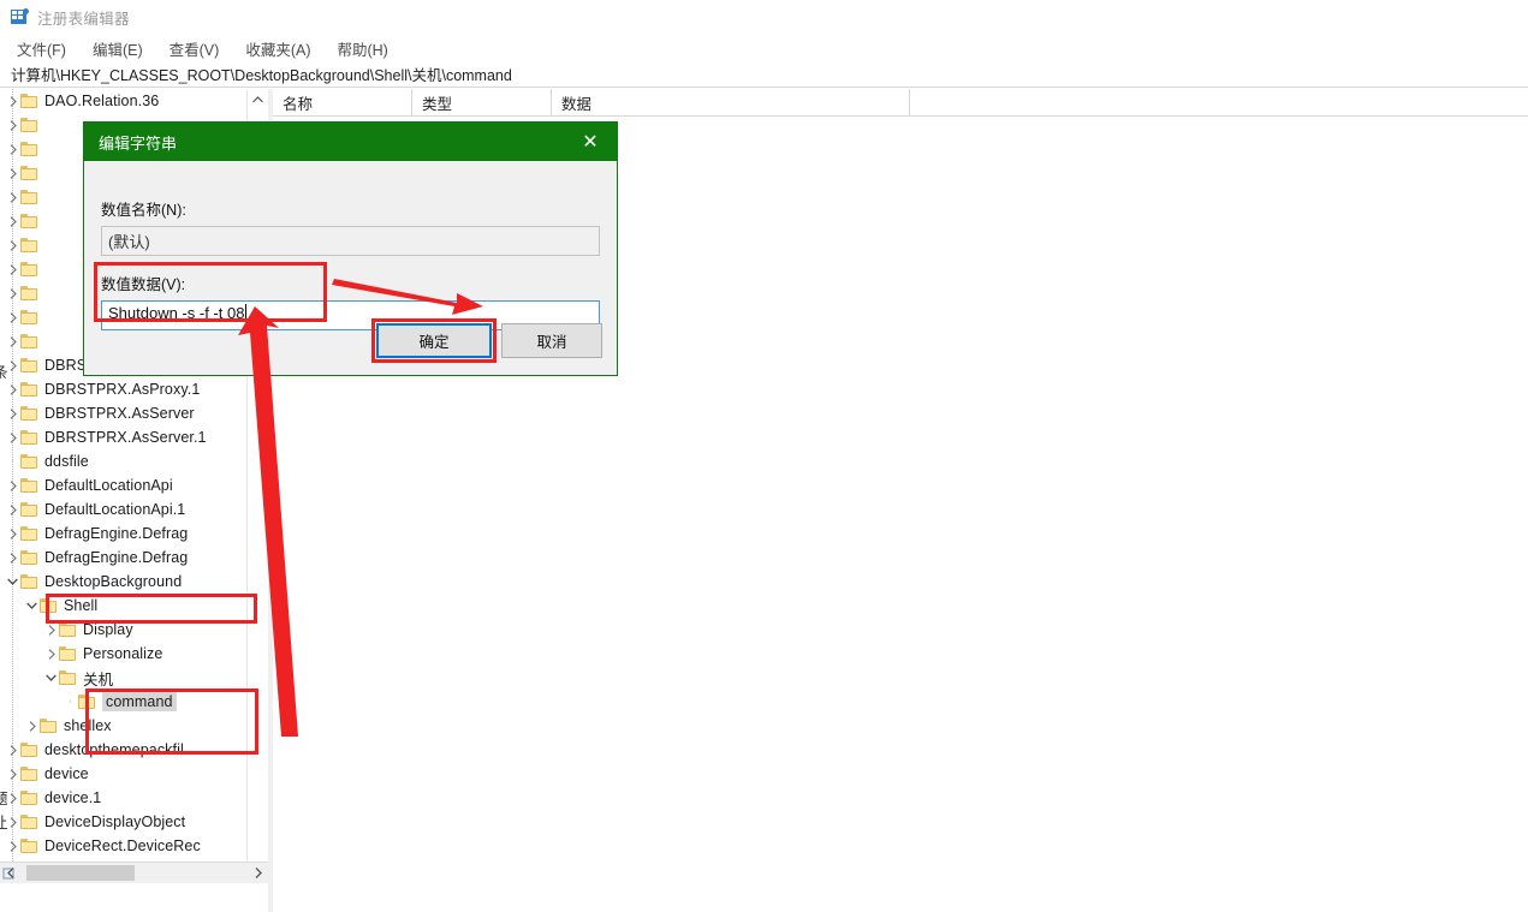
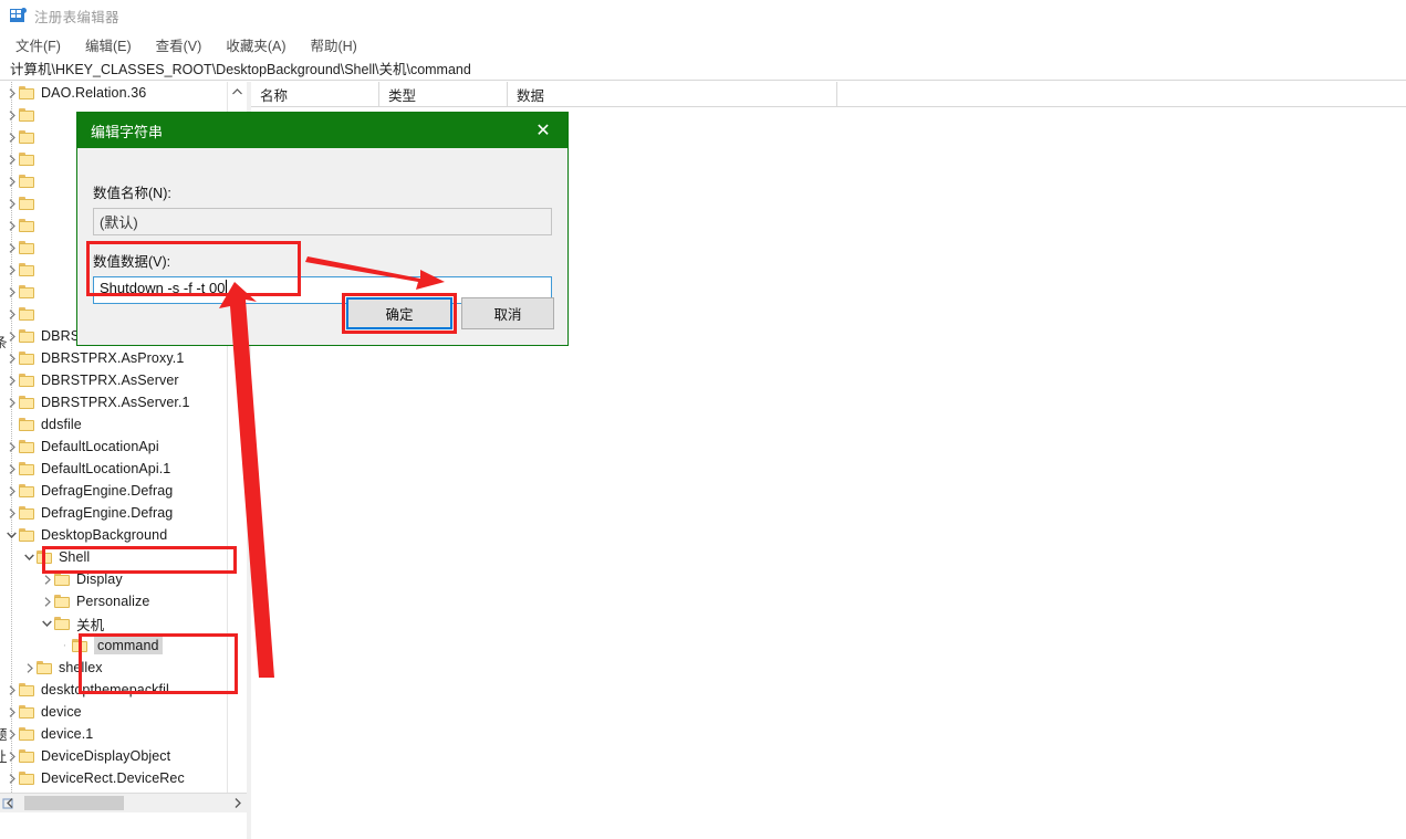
  注册表编辑器
  文件(F)
  编辑(E)
  查看(V)
  收藏夹(A)
  帮助(H)
  计算机\HKEY_CLASSES_ROOT\DesktopBackground\Shell\关机\command
  DAO.Relation.36
  DBRSTPRX.AsProxy.1
  DBRSTPRX.AsServer
  DBRSTPRX.AsServer.1
  ·
  ddsfile
  DefaultLocationApi
  DefaultLocationApi.1
  DefragEngine.Defrag
  DefragEngine.Defrag
  DesktopBackground
  Shell
  Display
  Personalize
  关机
  ·
  command
  shellex
  desktopthemepackfil
  device
  device.1
  DeviceDisplayObject
  DeviceRect.DeviceRec
  条
  题
  让
  名称
  类型
  数据
  编辑字符串
  ✕
  数值名称(N):
  (默认)
  数值数据(V):
- Shutdown -s -f -t 08
+ Shutdown -s -f -t 00
  确定
  取消
